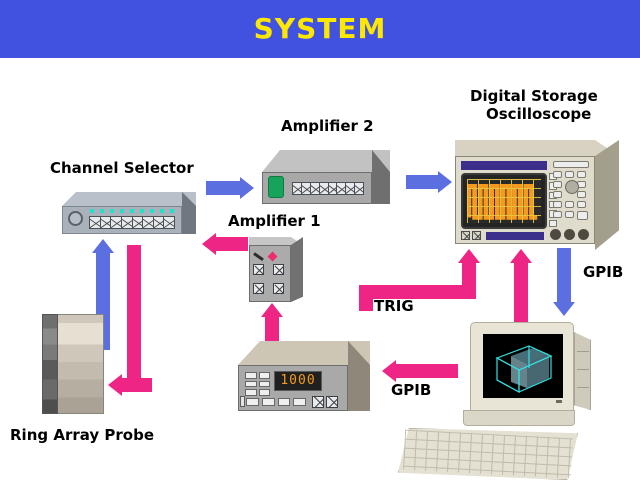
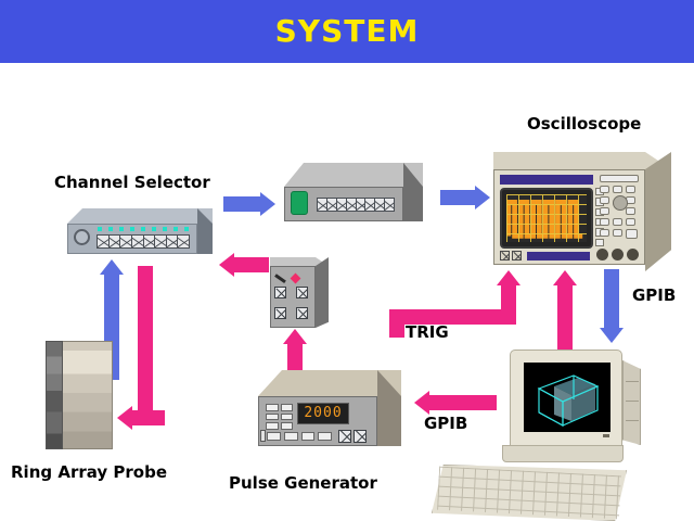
  SYSTEM
  Channel Selector
- Amplifier 2
- Amplifier 1
- Digital Storage
  Oscilloscope
  Ring Array Probe
+ Pulse Generator
  TRIG
  GPIB
  GPIB
- 1000
+ 2000
